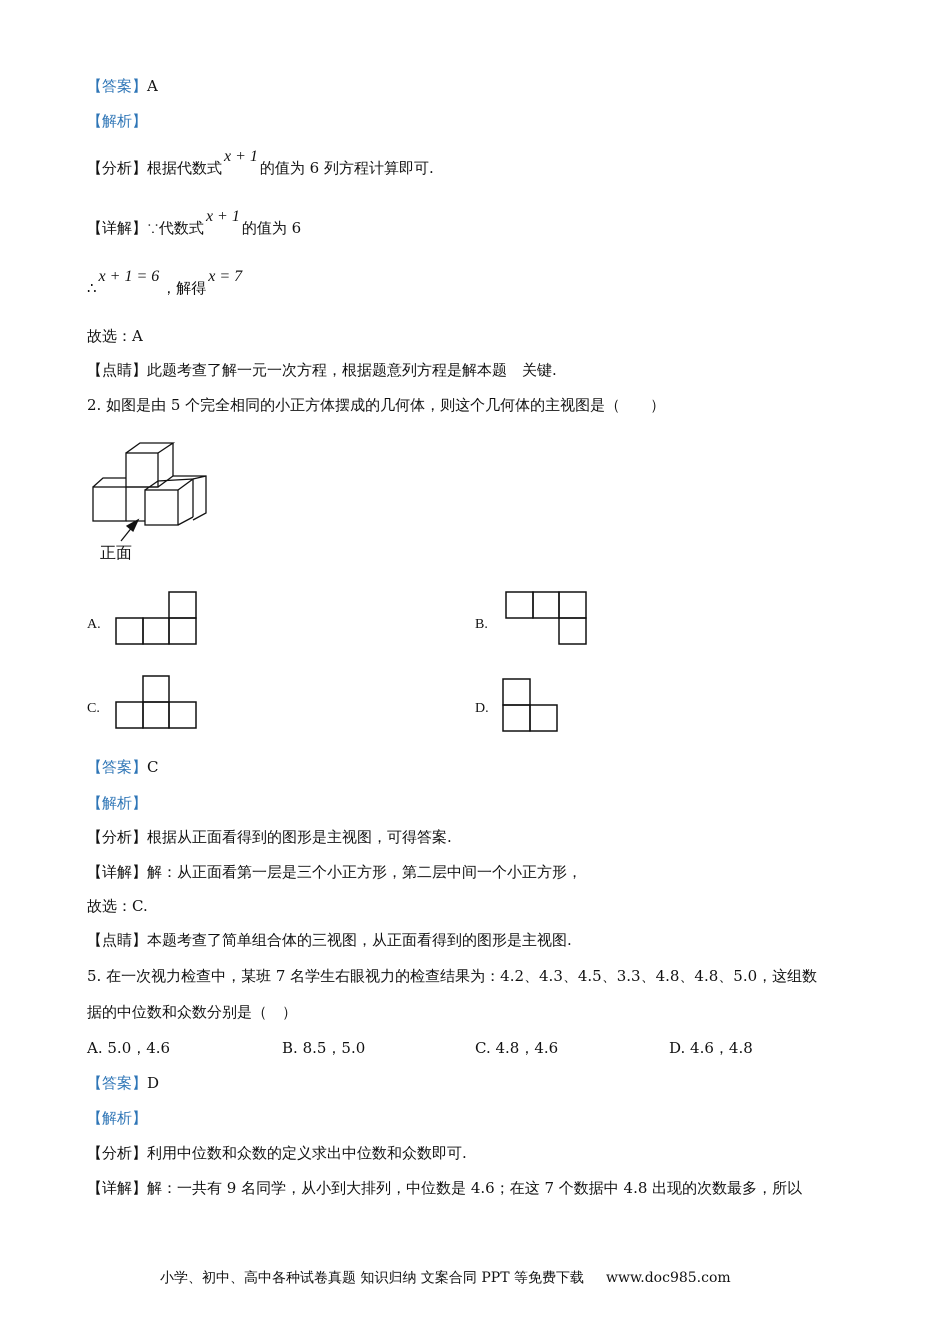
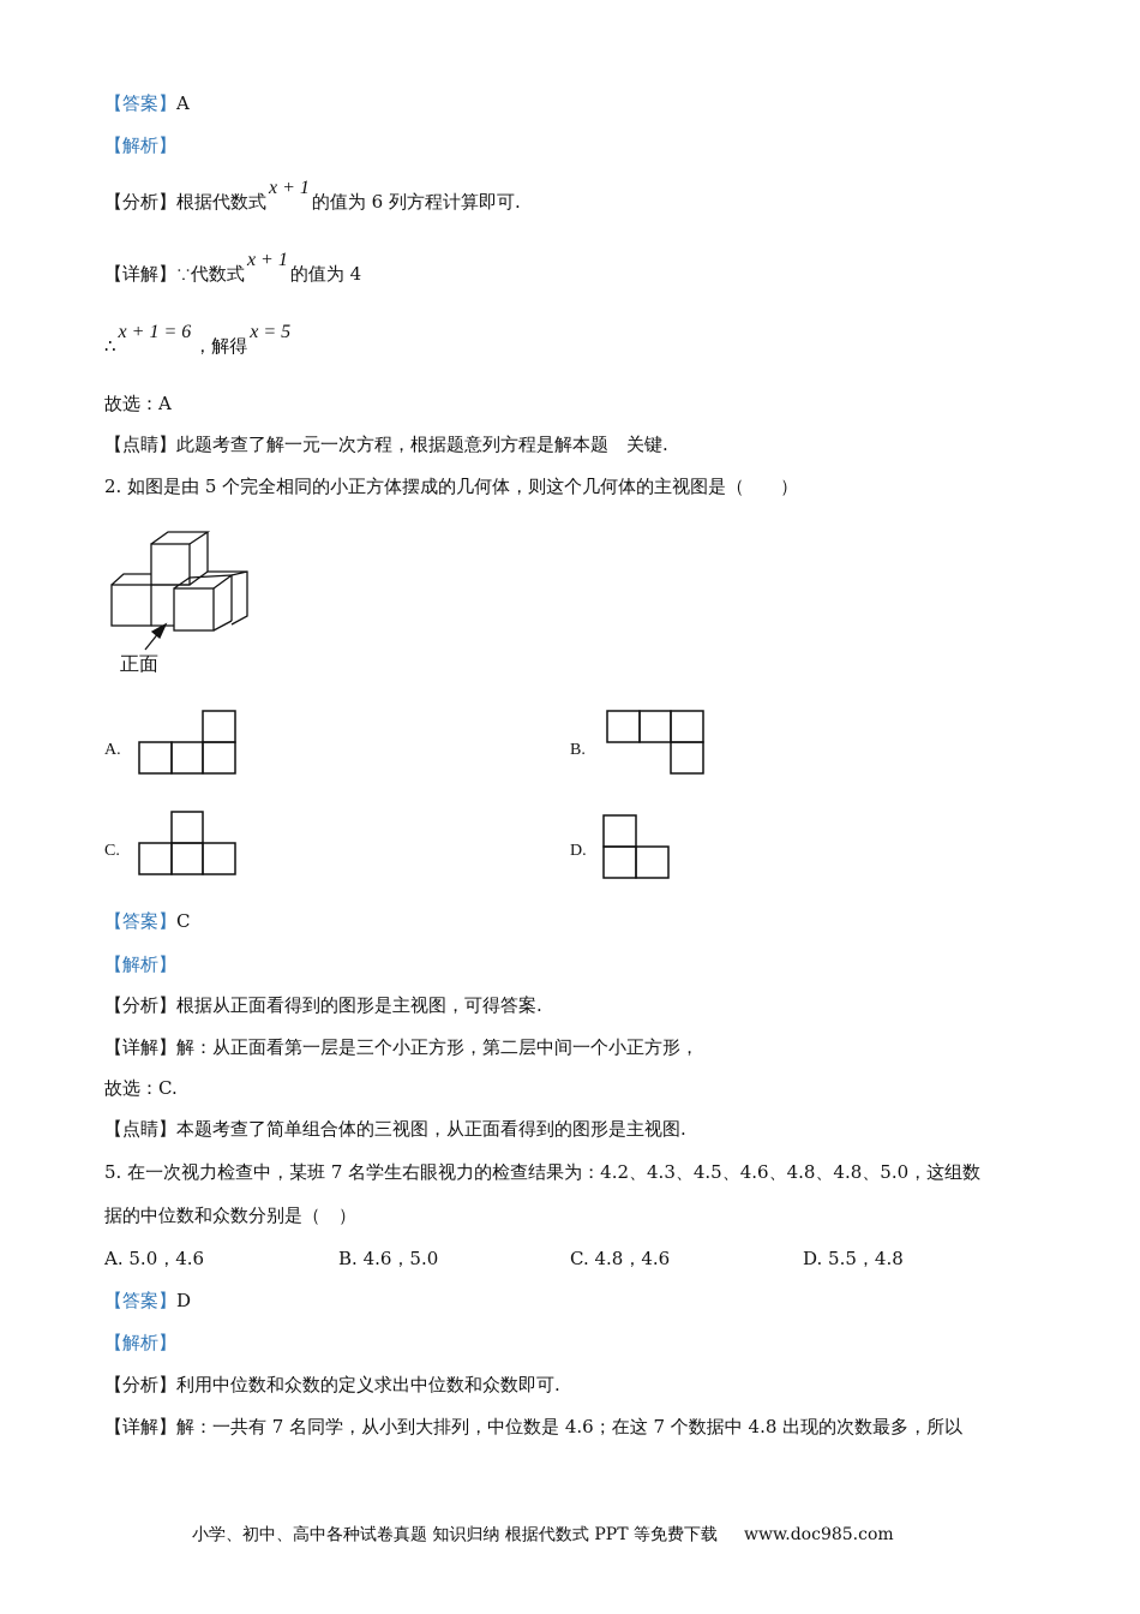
  【答案】A
  【解析】
  【分析】根据代数式x + 1的值为 6 列方程计算即可.
- 【详解】∵代数式x + 1的值为 6
+ 【详解】∵代数式x + 1的值为 4
- ∴x + 1 = 6，解得x = 7
+ ∴x + 1 = 6，解得x = 5
  故选：A
  【点睛】此题考查了解一元一次方程，根据题意列方程是解本题 关键.
  2. 如图是由 5 个完全相同的小正方体摆成的几何体，则这个几何体的主视图是（ ）
  正面
  A.
  B.
  C.
  D.
  【答案】C
  【解析】
  【分析】根据从正面看得到的图形是主视图，可得答案.
  【详解】解：从正面看第一层是三个小正方形，第二层中间一个小正方形，
  故选：C.
  【点睛】本题考查了简单组合体的三视图，从正面看得到的图形是主视图.
- 5. 在一次视力检查中，某班 7 名学生右眼视力的检查结果为：4.2、4.3、4.5、3.3、4.8、4.8、5.0，这组数
+ 5. 在一次视力检查中，某班 7 名学生右眼视力的检查结果为：4.2、4.3、4.5、4.6、4.8、4.8、5.0，这组数
  据的中位数和众数分别是（ ）
  A. 5.0，4.6
- B. 8.5，5.0
+ B. 4.6，5.0
  C. 4.8，4.6
- D. 4.6，4.8
+ D. 5.5，4.8
  【答案】D
  【解析】
  【分析】利用中位数和众数的定义求出中位数和众数即可.
- 【详解】解：一共有 9 名同学，从小到大排列，中位数是 4.6；在这 7 个数据中 4.8 出现的次数最多，所以
+ 【详解】解：一共有 7 名同学，从小到大排列，中位数是 4.6；在这 7 个数据中 4.8 出现的次数最多，所以
- 小学、初中、高中各种试卷真题 知识归纳 文案合同 PPT 等免费下载 www.doc985.com
+ 小学、初中、高中各种试卷真题 知识归纳 根据代数式 PPT 等免费下载 www.doc985.com
